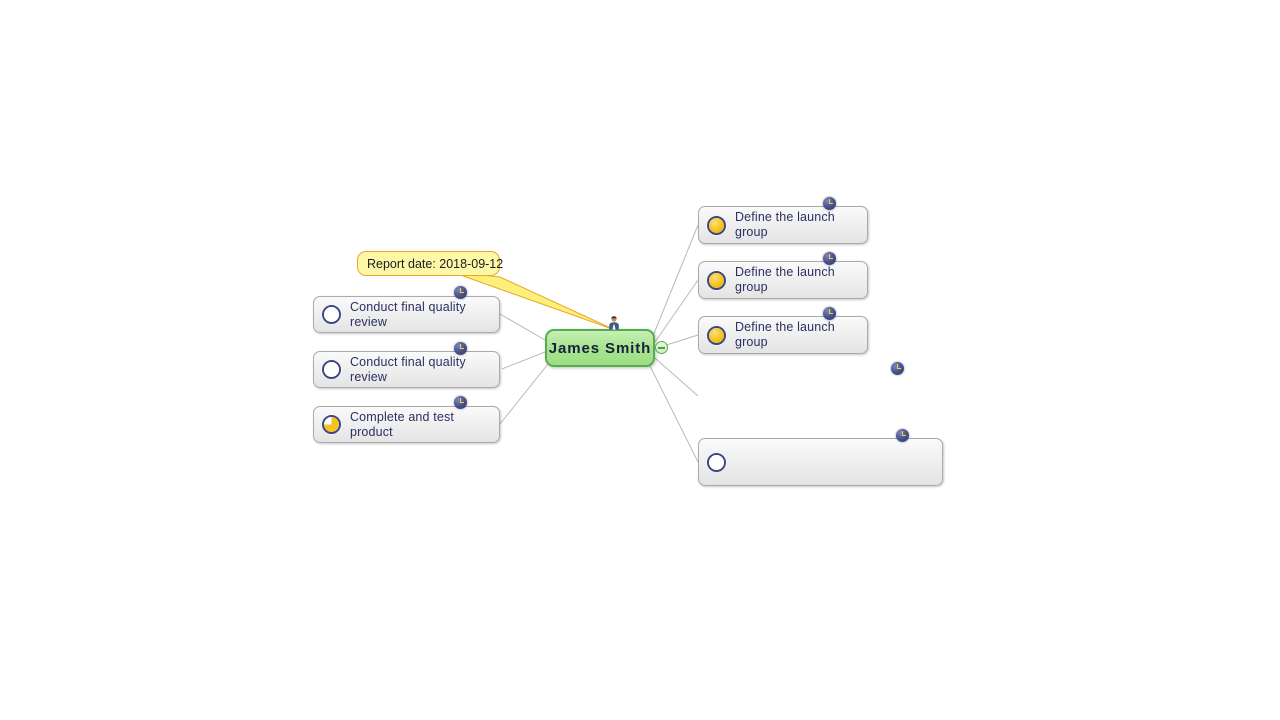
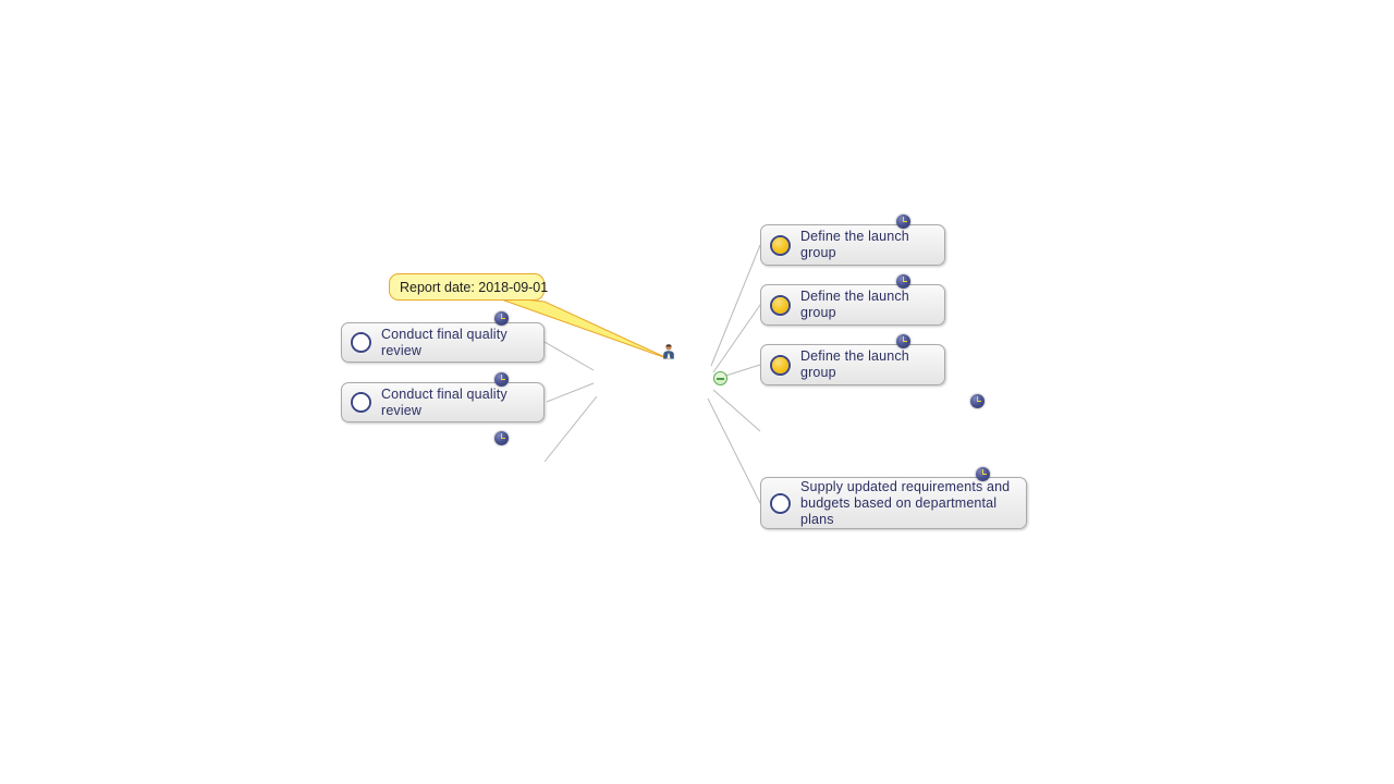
- James Smith
- Report date: 2018-09-12
+ Report date: 2018-09-01
  Conduct final quality review
  Conduct final quality review
- Complete and test product
  Define the launch group
  Define the launch group
  Define the launch group
+ Supply updated requirements and
+ budgets based on departmental plans
